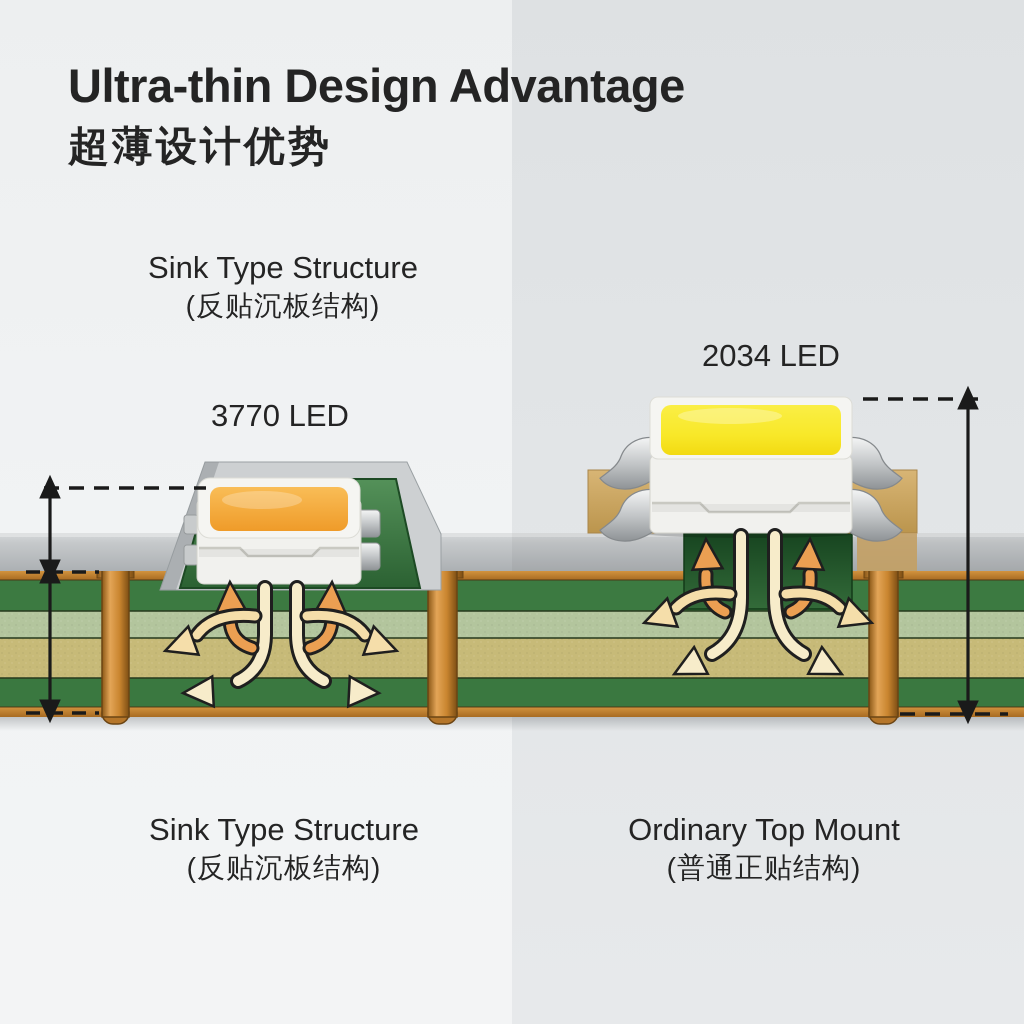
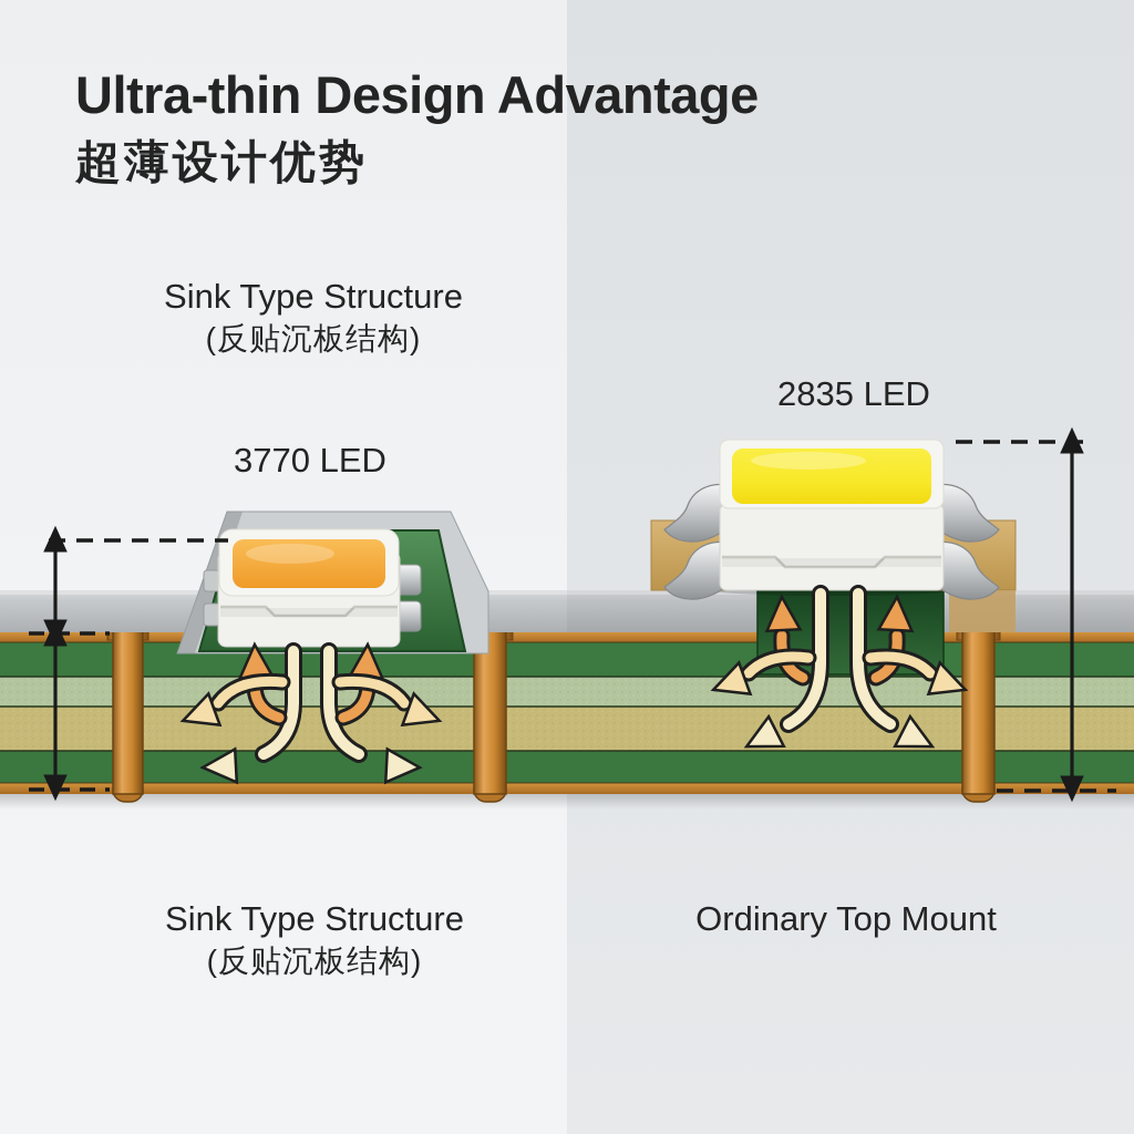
  Ultra-thin Design Advantage
  超薄设计优势
  Sink Type Structure
  (反贴沉板结构)
  3770 LED
- 2034 LED
+ 2835 LED
  Sink Type Structure
  (反贴沉板结构)
  Ordinary Top Mount
- (普通正贴结构)
